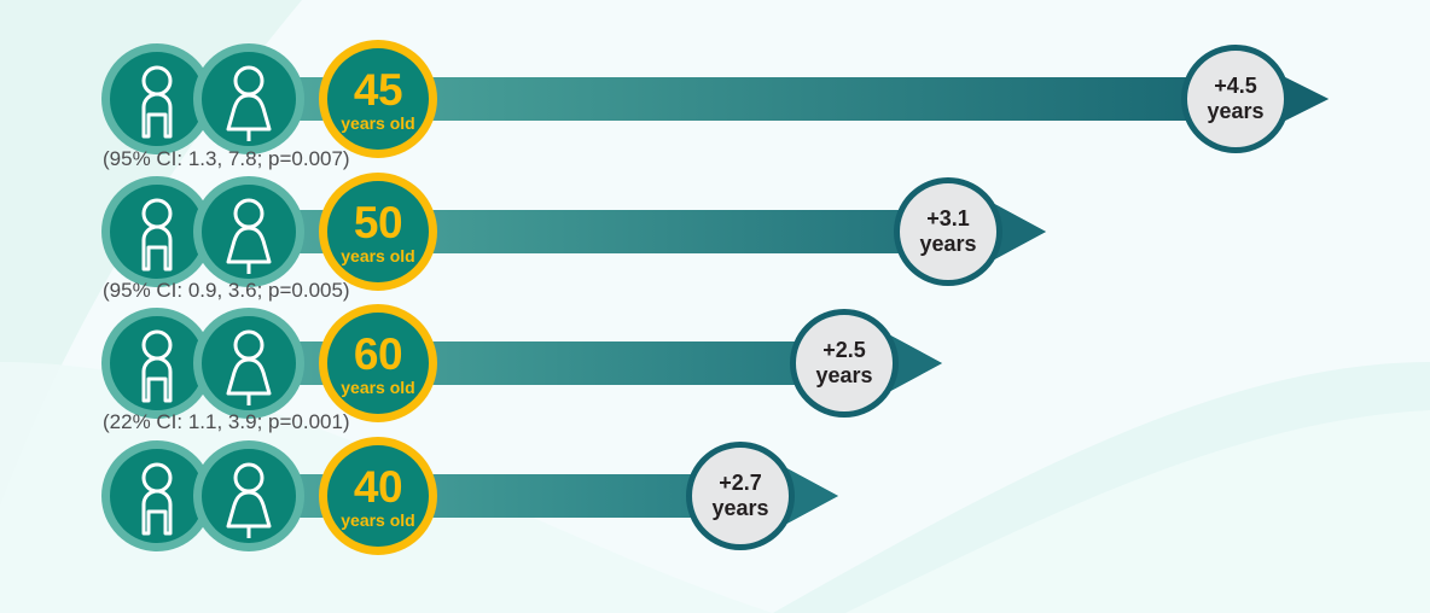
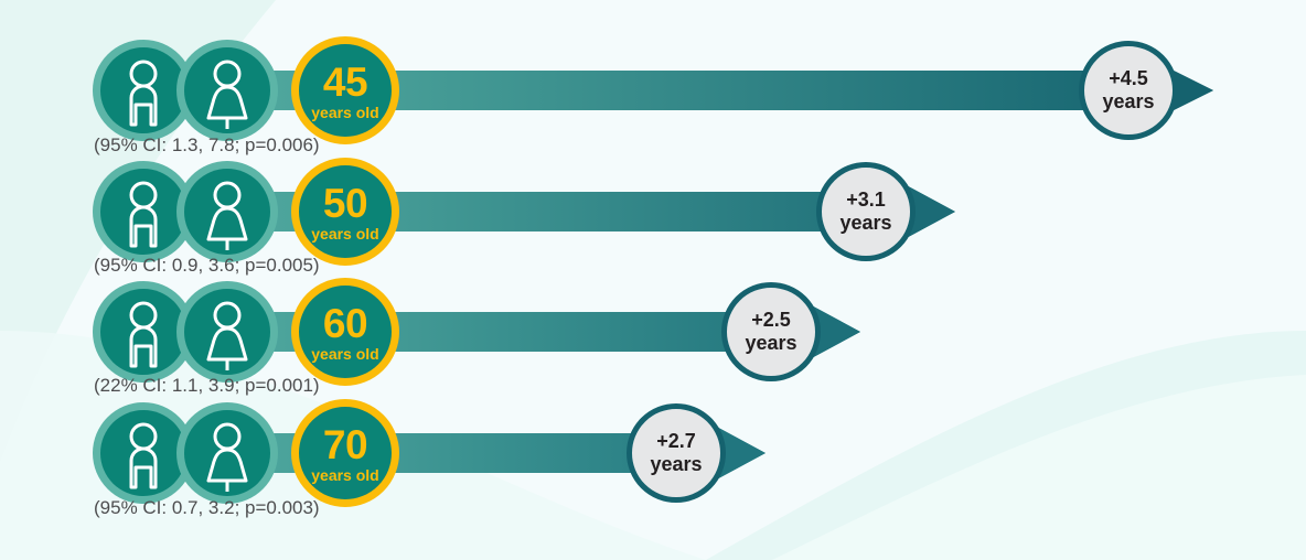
  45
  years old
  +4.5
  years
- (95% CI: 1.3, 7.8; p=0.007)
+ (95% CI: 1.3, 7.8; p=0.006)
  50
  years old
  +3.1
  years
  (95% CI: 0.9, 3.6; p=0.005)
  60
  years old
  +2.5
  years
  (22% CI: 1.1, 3.9; p=0.001)
- 40
+ 70
  years old
  +2.7
  years
+ (95% CI: 0.7, 3.2; p=0.003)
